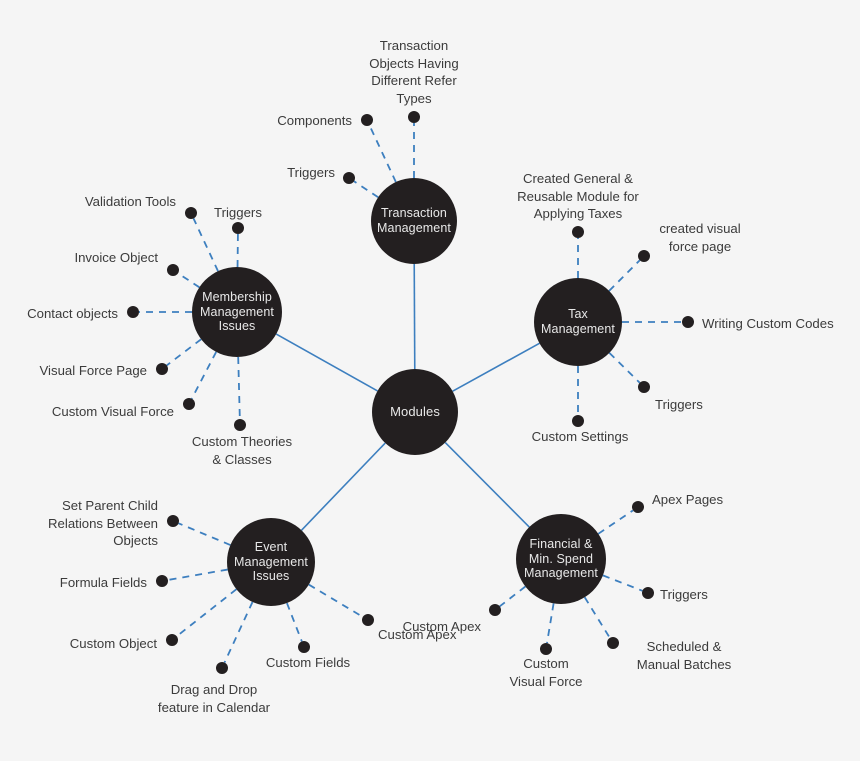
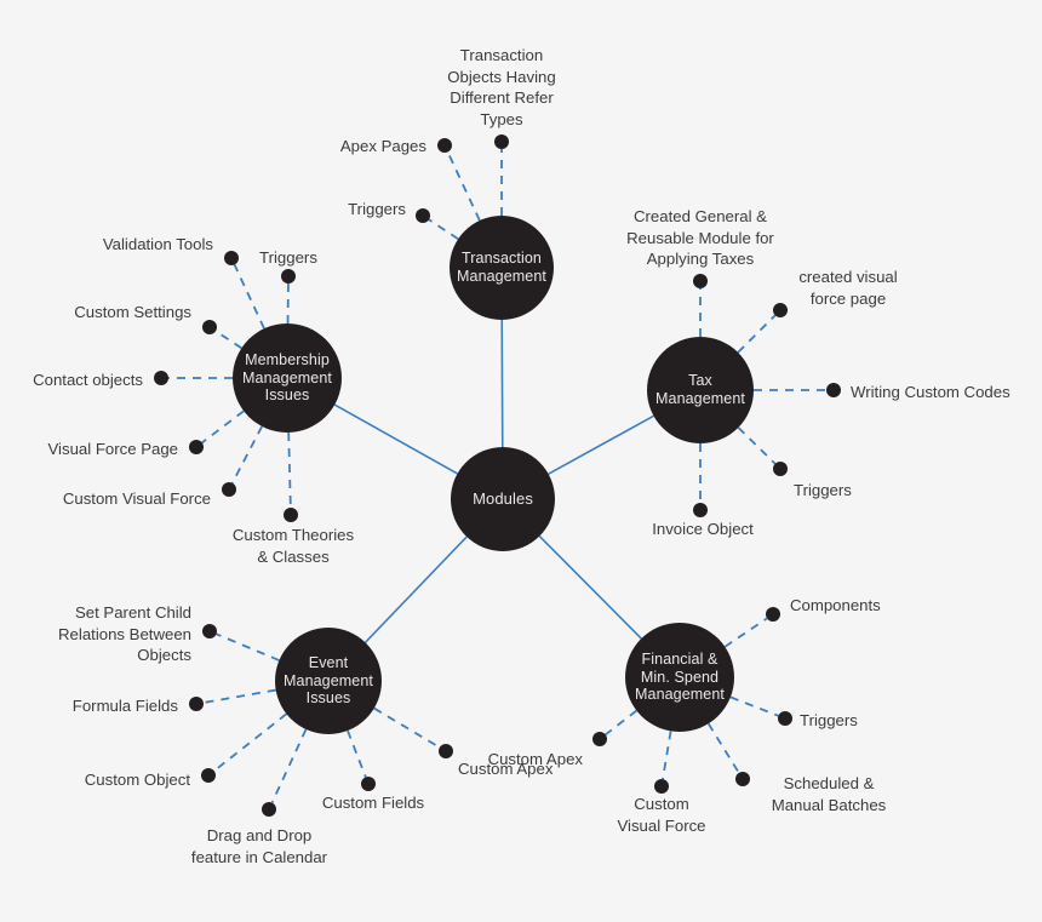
  Modules
  Transaction
  Management
  Transaction
  Objects Having
  Different Refer
  Types
- Components
+ Apex Pages
  Triggers
  Membership
  Management
  Issues
  Triggers
  Validation Tools
- Invoice Object
+ Custom Settings
  Contact objects
  Visual Force Page
  Custom Visual Force
  Custom Theories
  & Classes
  Tax
  Management
  Created General &
  Reusable Module for
  Applying Taxes
  created visual
  force page
  Writing Custom Codes
  Triggers
- Custom Settings
+ Invoice Object
  Event
  Management
  Issues
  Set Parent Child
  Relations Between
  Objects
  Formula Fields
  Custom Object
  Drag and Drop
  feature in Calendar
  Custom Fields
  Custom Apex
  Financial &
  Min. Spend
  Management
- Apex Pages
+ Components
  Triggers
  Scheduled &
  Manual Batches
  Custom
  Visual Force
  Custom Apex
